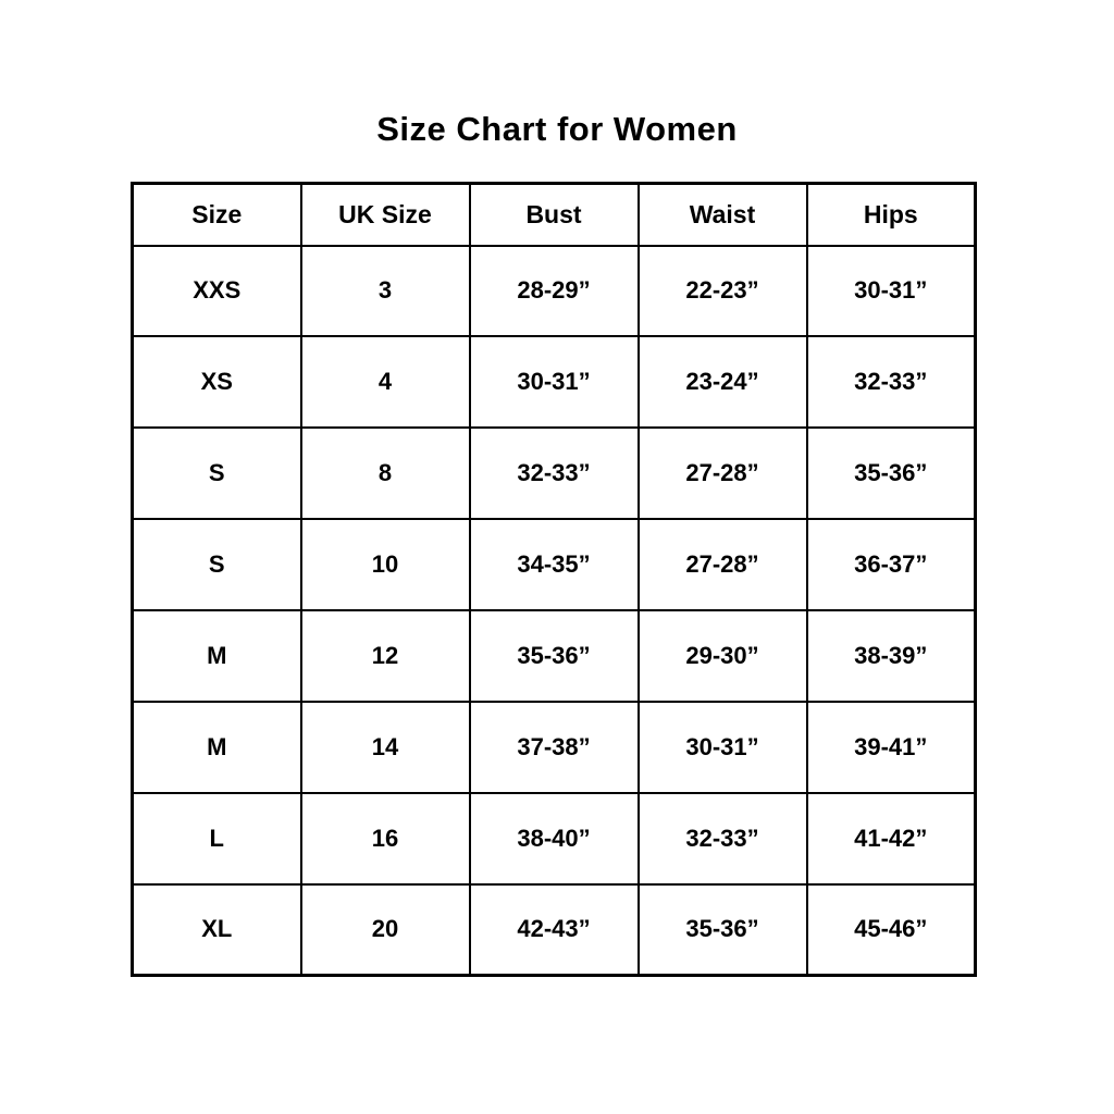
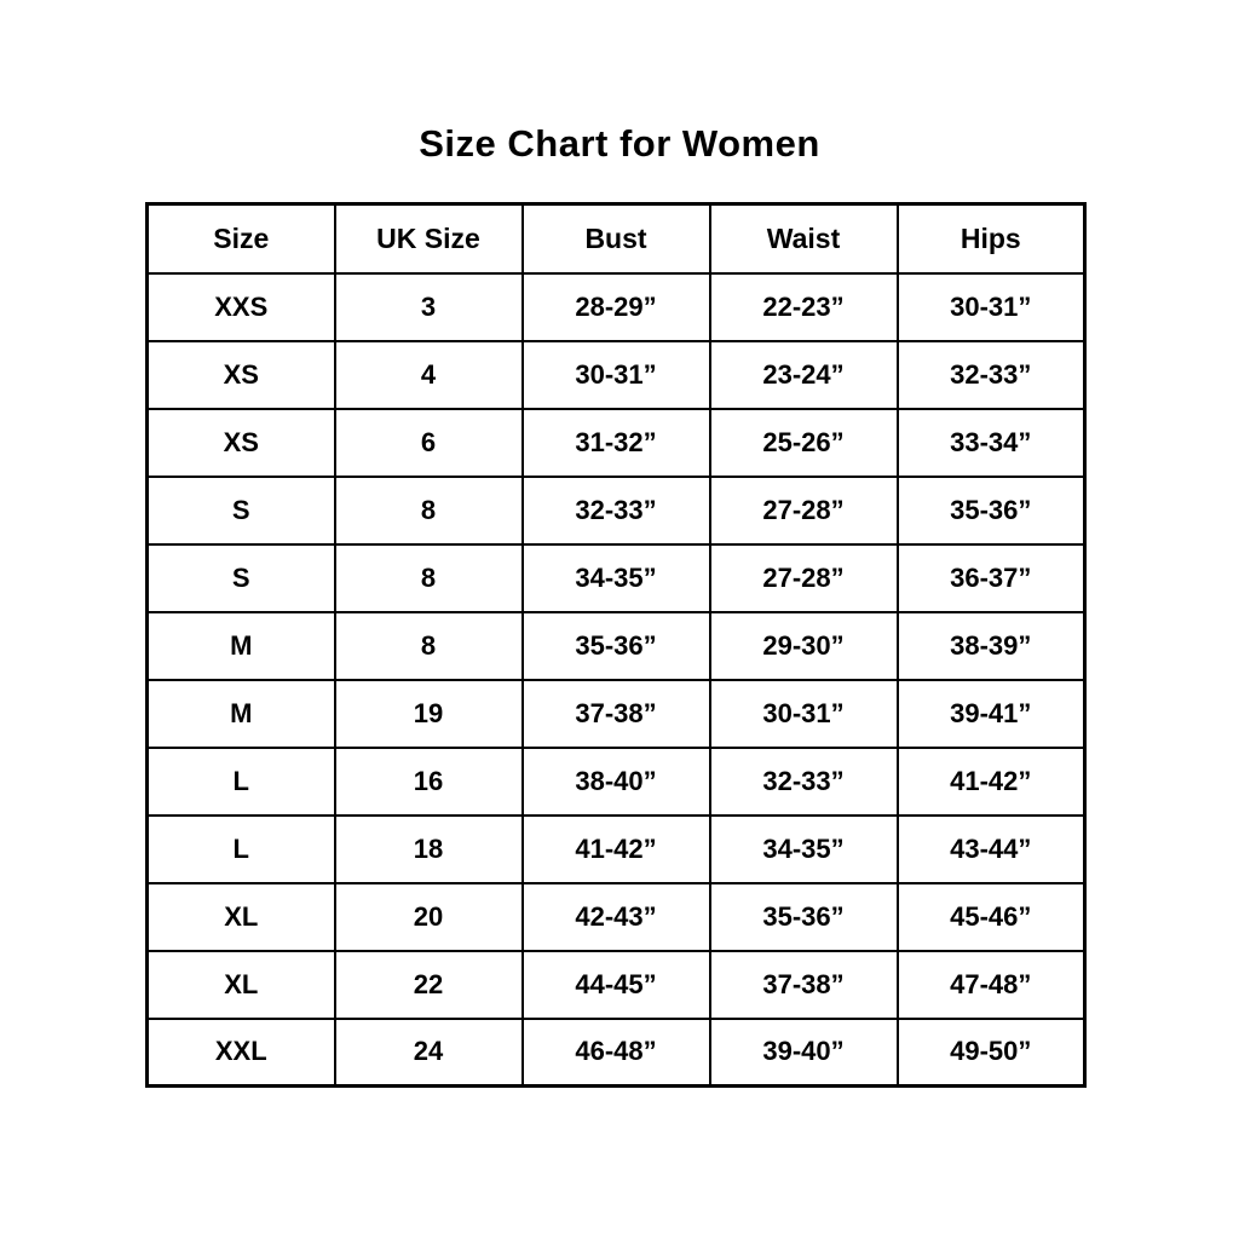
  Size Chart for Women
  Size	UK Size	Bust	Waist	Hips
  XXS	3	28-29”	22-23”	30-31”
  XS	4	30-31”	23-24”	32-33”
+ XS	6	31-32”	25-26”	33-34”
  S	8	32-33”	27-28”	35-36”
- S	10	34-35”	27-28”	36-37”
+ S	8	34-35”	27-28”	36-37”
- M	12	35-36”	29-30”	38-39”
+ M	8	35-36”	29-30”	38-39”
- M	14	37-38”	30-31”	39-41”
+ M	19	37-38”	30-31”	39-41”
  L	16	38-40”	32-33”	41-42”
+ L	18	41-42”	34-35”	43-44”
  XL	20	42-43”	35-36”	45-46”
+ XL	22	44-45”	37-38”	47-48”
+ XXL	24	46-48”	39-40”	49-50”
